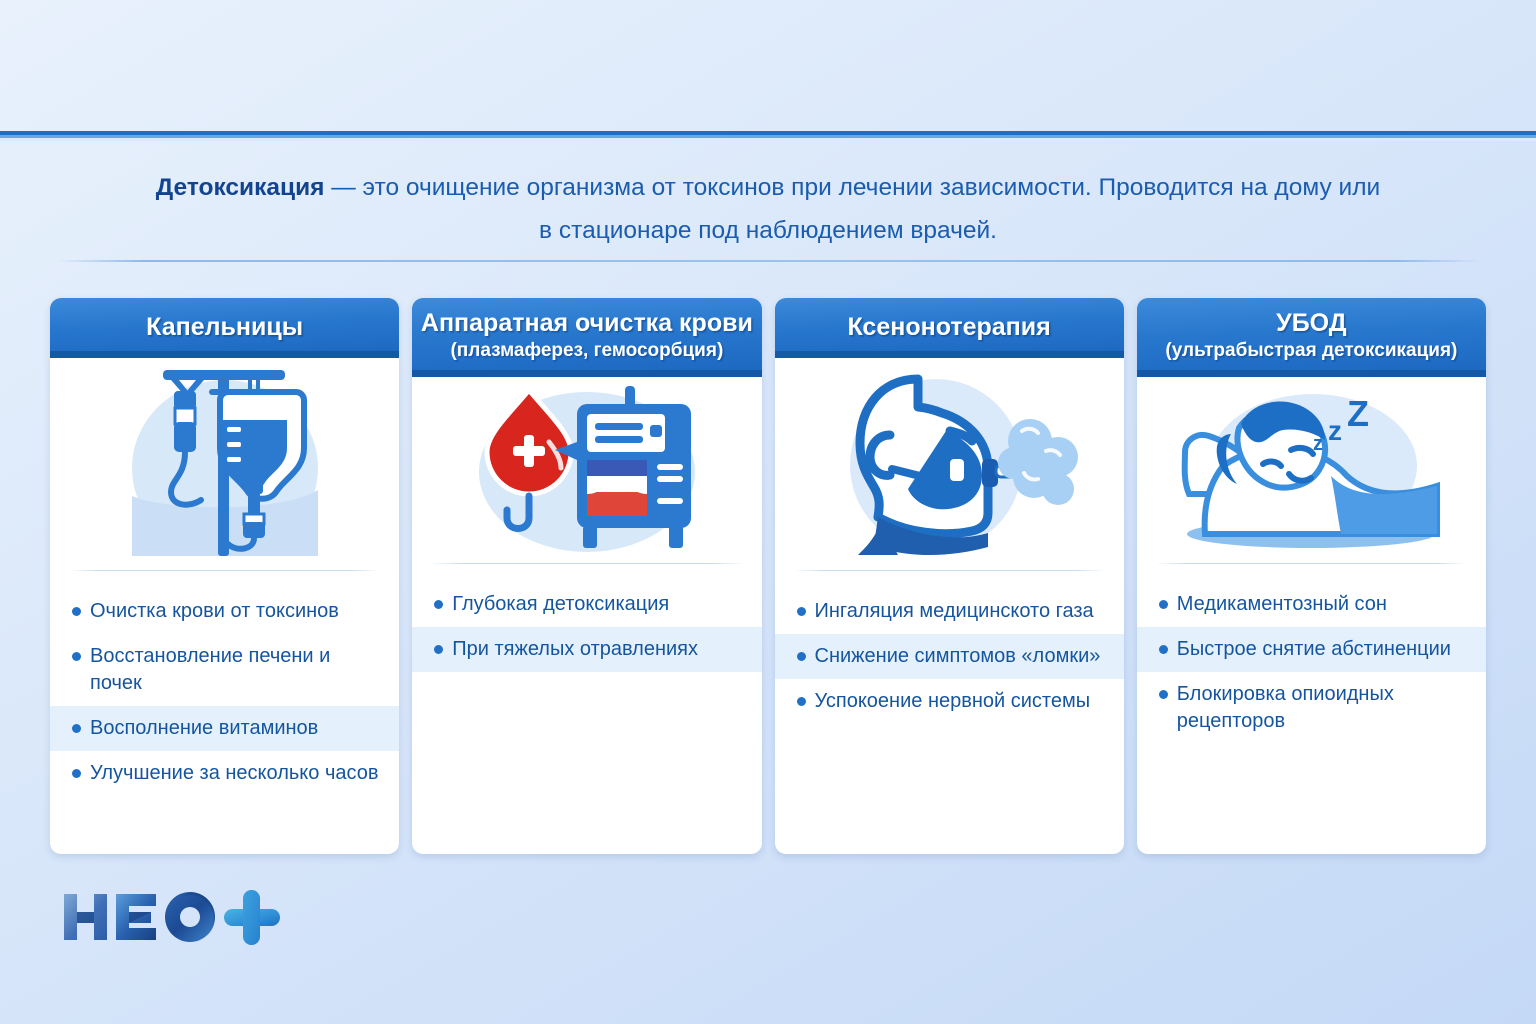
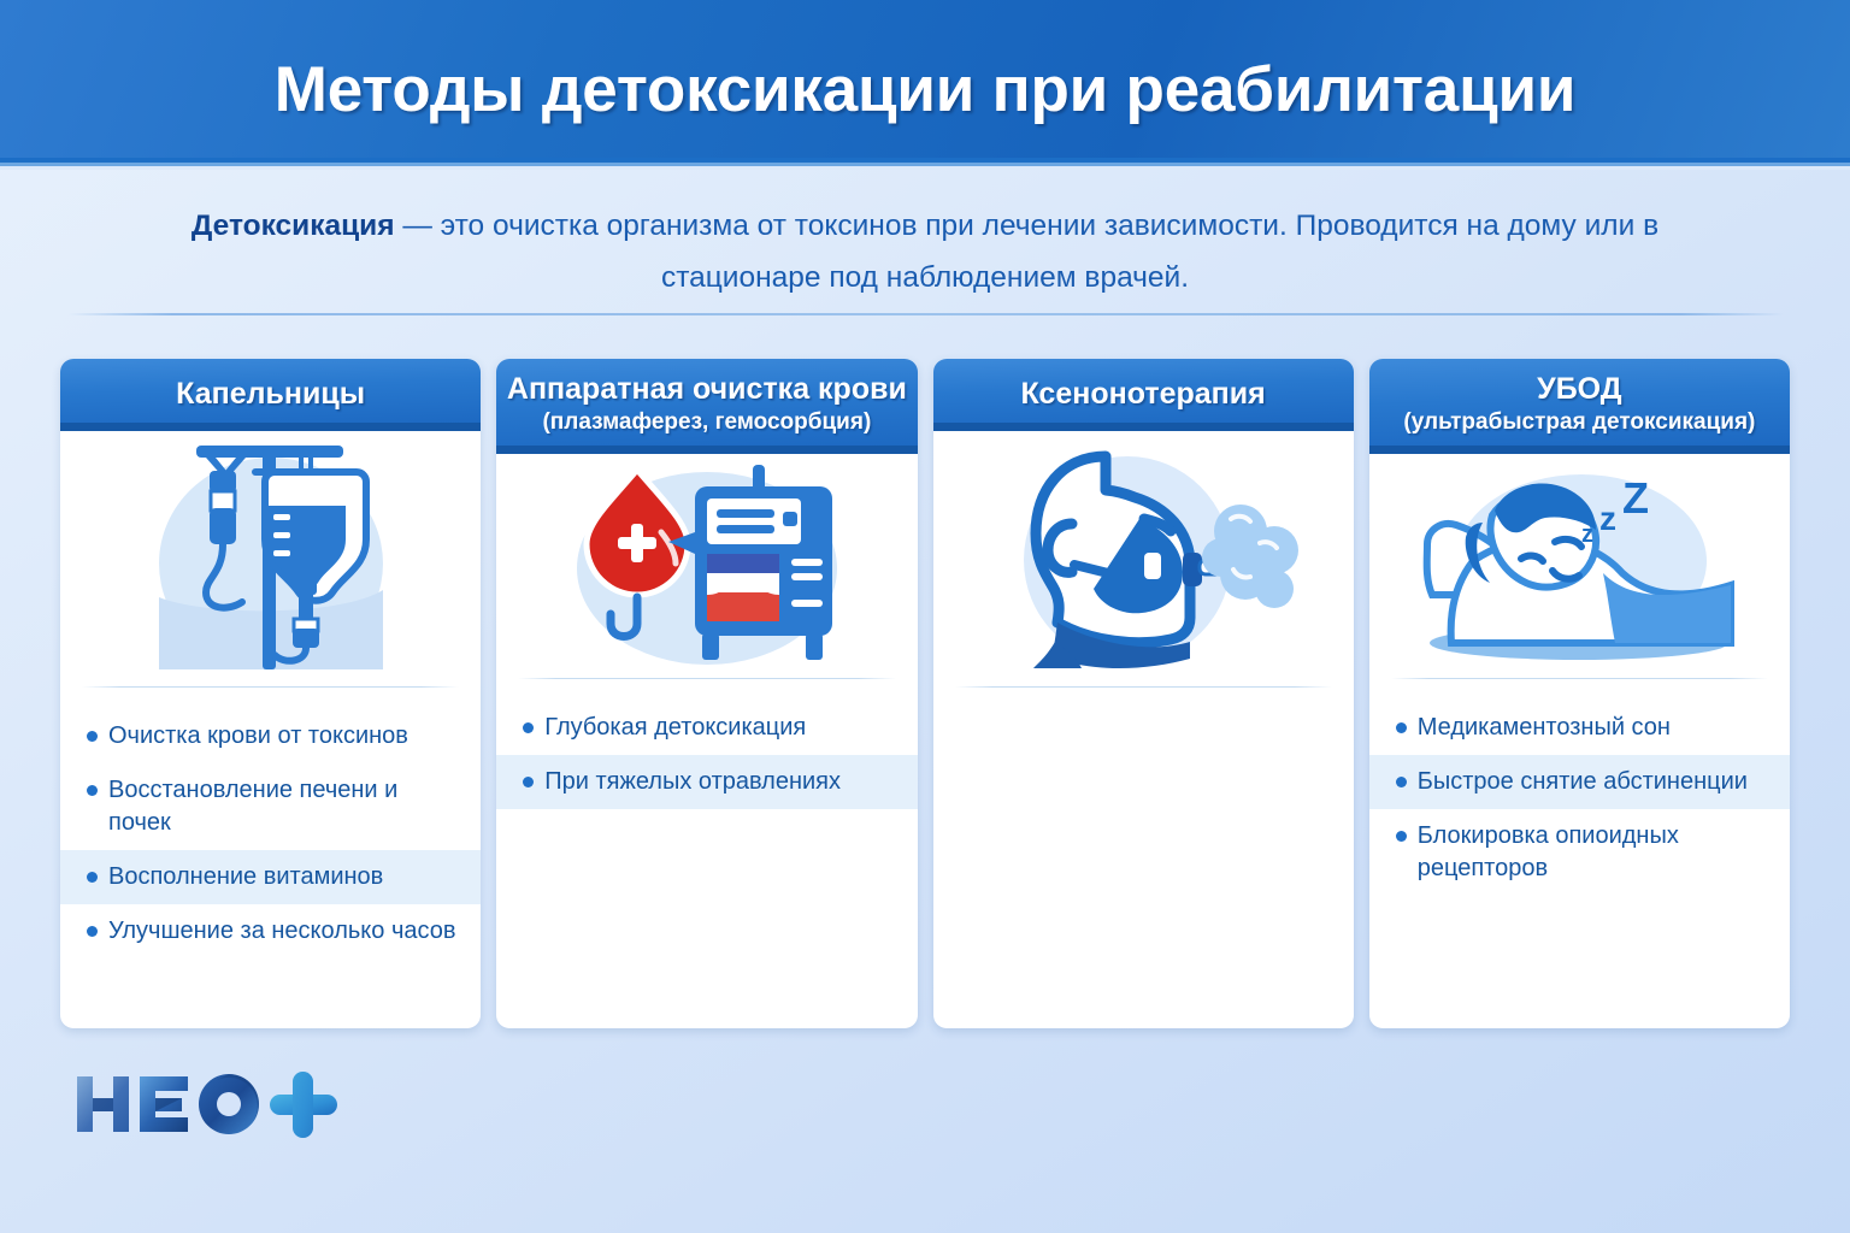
+ Методы детоксикации при реабилитации
- Детоксикация — это очищение организма от токсинов при лечении зависимости. Проводится на дому или в стационаре под наблюдением врачей.
+ Детоксикация — это очистка организма от токсинов при лечении зависимости. Проводится на дому или в стационаре под наблюдением врачей.
  Капельницы
  Очистка крови от токсинов
  Восстановление печени и почек
  Восполнение витаминов
  Улучшение за несколько часов
  Аппаратная очистка крови
  (плазмаферез, гемосорбция)
  Глубокая детоксикация
  При тяжелых отравлениях
  Ксенонотерапия
- Ингаляция медицинското газа
- Снижение симптомов «ломки»
- Успокоение нервной системы
  УБОД
  (ультрабыстрая детоксикация)
  z
  z
  Z
  Медикаментозный сон
  Быстрое снятие абстиненции
  Блокировка опиоидных рецепторов
